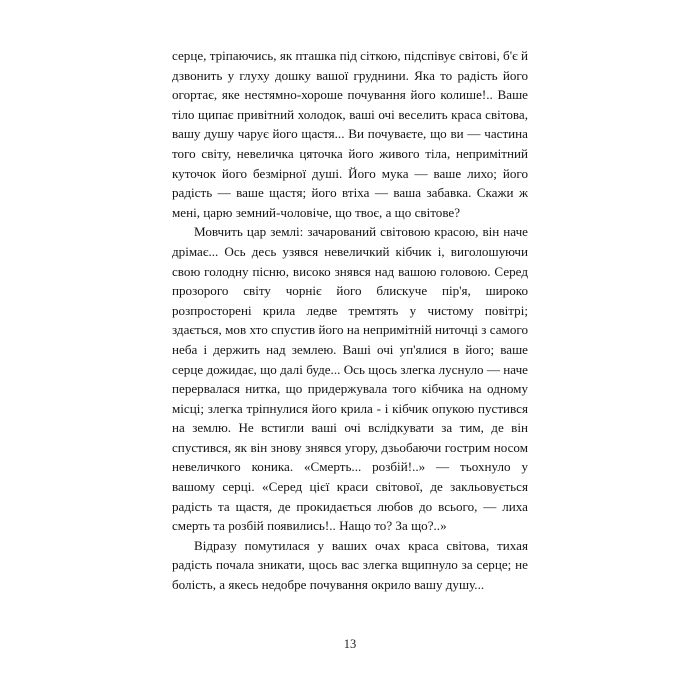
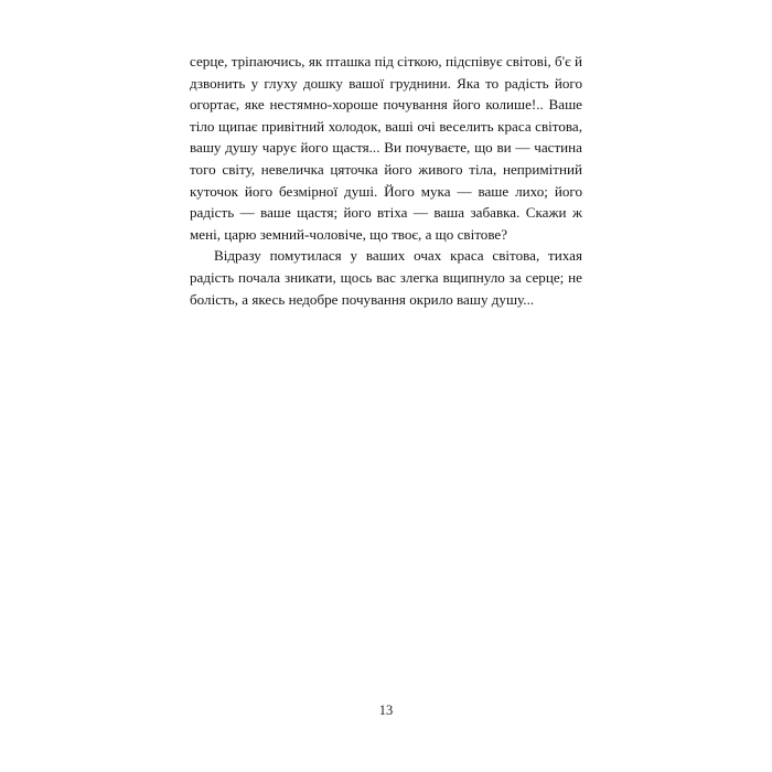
  серце, тріпаючись, як пташка під сіткою, підспівує світові, б'є й дзвонить у глуху дошку вашої груднини. Яка то радість його огортає, яке нестямно-хороше почування його колише!.. Ваше тіло щипає привітний холодок, ваші очі веселить краса світова, вашу душу чарує його щастя... Ви почуваєте, що ви — частина того світу, невеличка цяточка його живого тіла, непримітний куточок його безмірної душі. Його мука — ваше лихо; його радість — ваше щастя; його втіха — ваша забавка. Скажи ж мені, царю земний-чоловіче, що твоє, а що світове?
- Мовчить цар землі: зачарований світовою красою, він наче дрімає... Ось десь узявся невеличкий кібчик і, виголошуючи свою голодну пісню, високо знявся над вашою головою. Серед прозорого світу чорніє його блискуче пір'я, широко розпросторені крила ледве тремтять у чистому повітрі; здається, мов хто спустив його на непримітній ниточці з самого неба і держить над землею. Ваші очі уп'ялися в його; ваше серце дожидає, що далі буде... Ось щось злегка луснуло — наче перервалася нитка, що придержувала того кібчика на одному місці; злегка тріпнулися його крила - і кібчик опукою пустився на землю. Не встигли ваші очі вслідкувати за тим, де він спустився, як він знову знявся угору, дзьобаючи гострим носом невеличкого коника. «Смерть... розбій!..» — тьохнуло у вашому серці. «Серед цієї краси світової, де закльовується радість та щастя, де прокидається любов до всього, — лиха смерть та розбій появились!.. Нащо то? За що?..»
  Відразу помутилася у ваших очах краса світова, тихая радість почала зникати, щось вас злегка вщипнуло за серце; не болість, а якесь недобре почування окрило вашу душу...
  13
